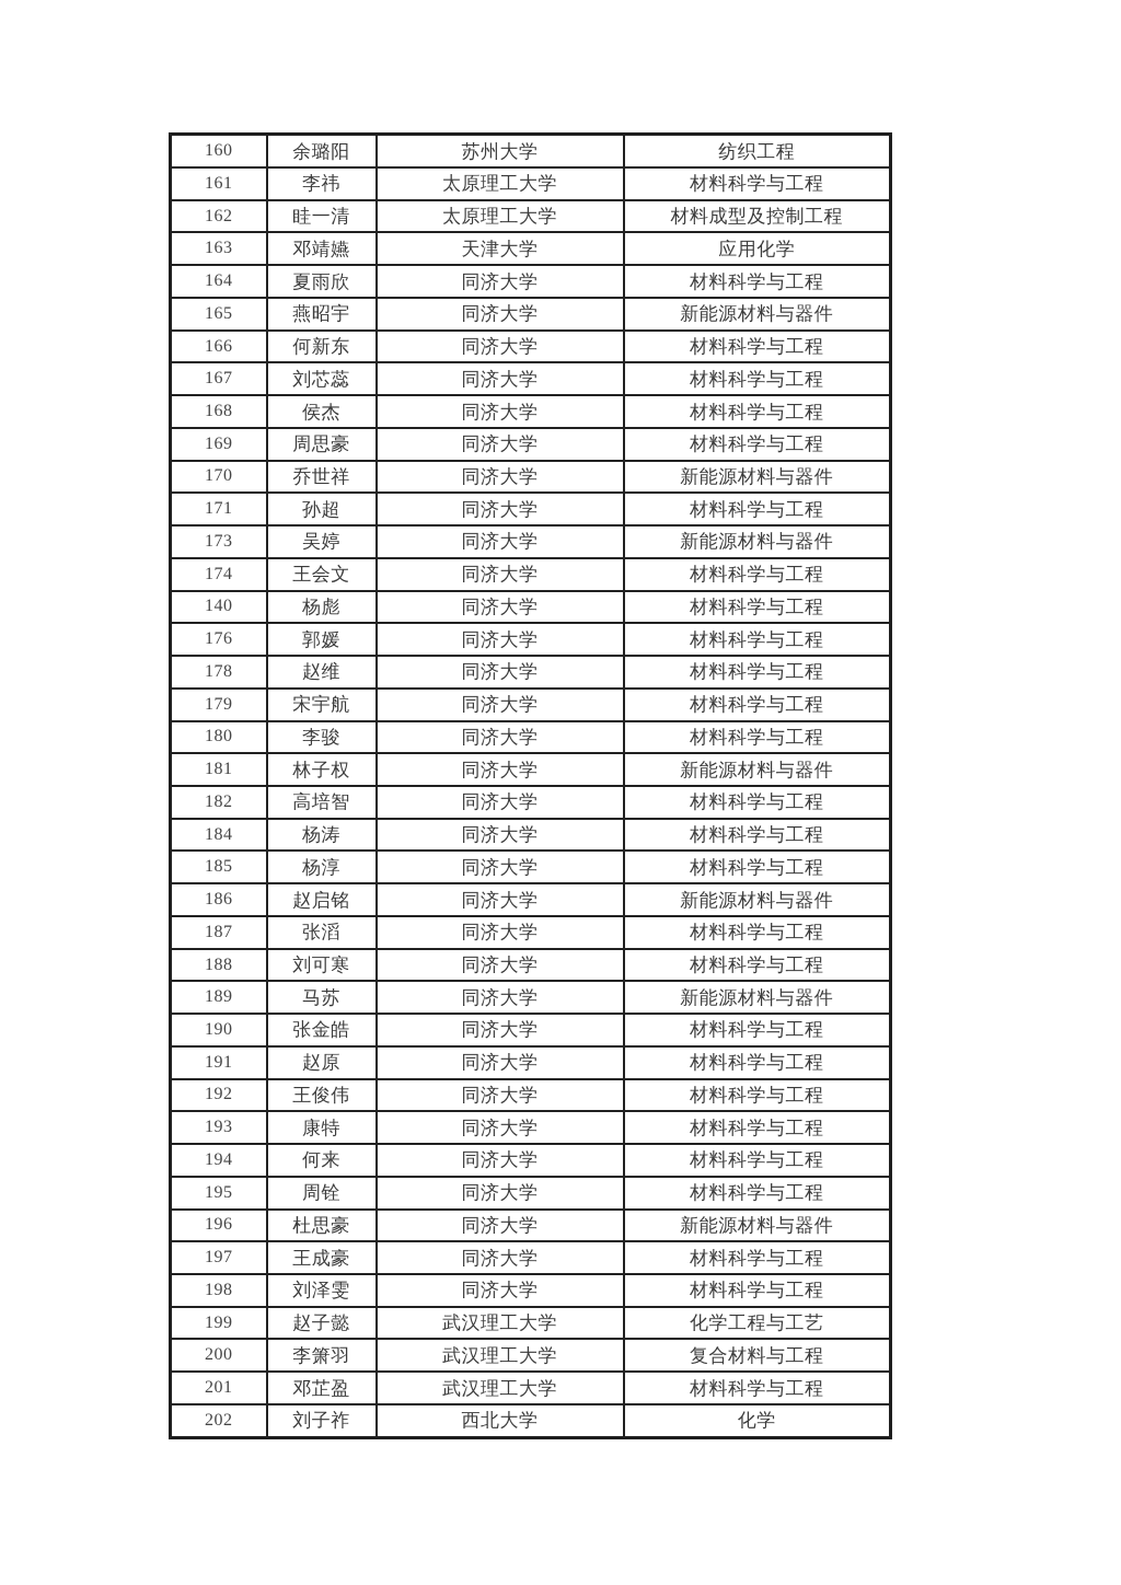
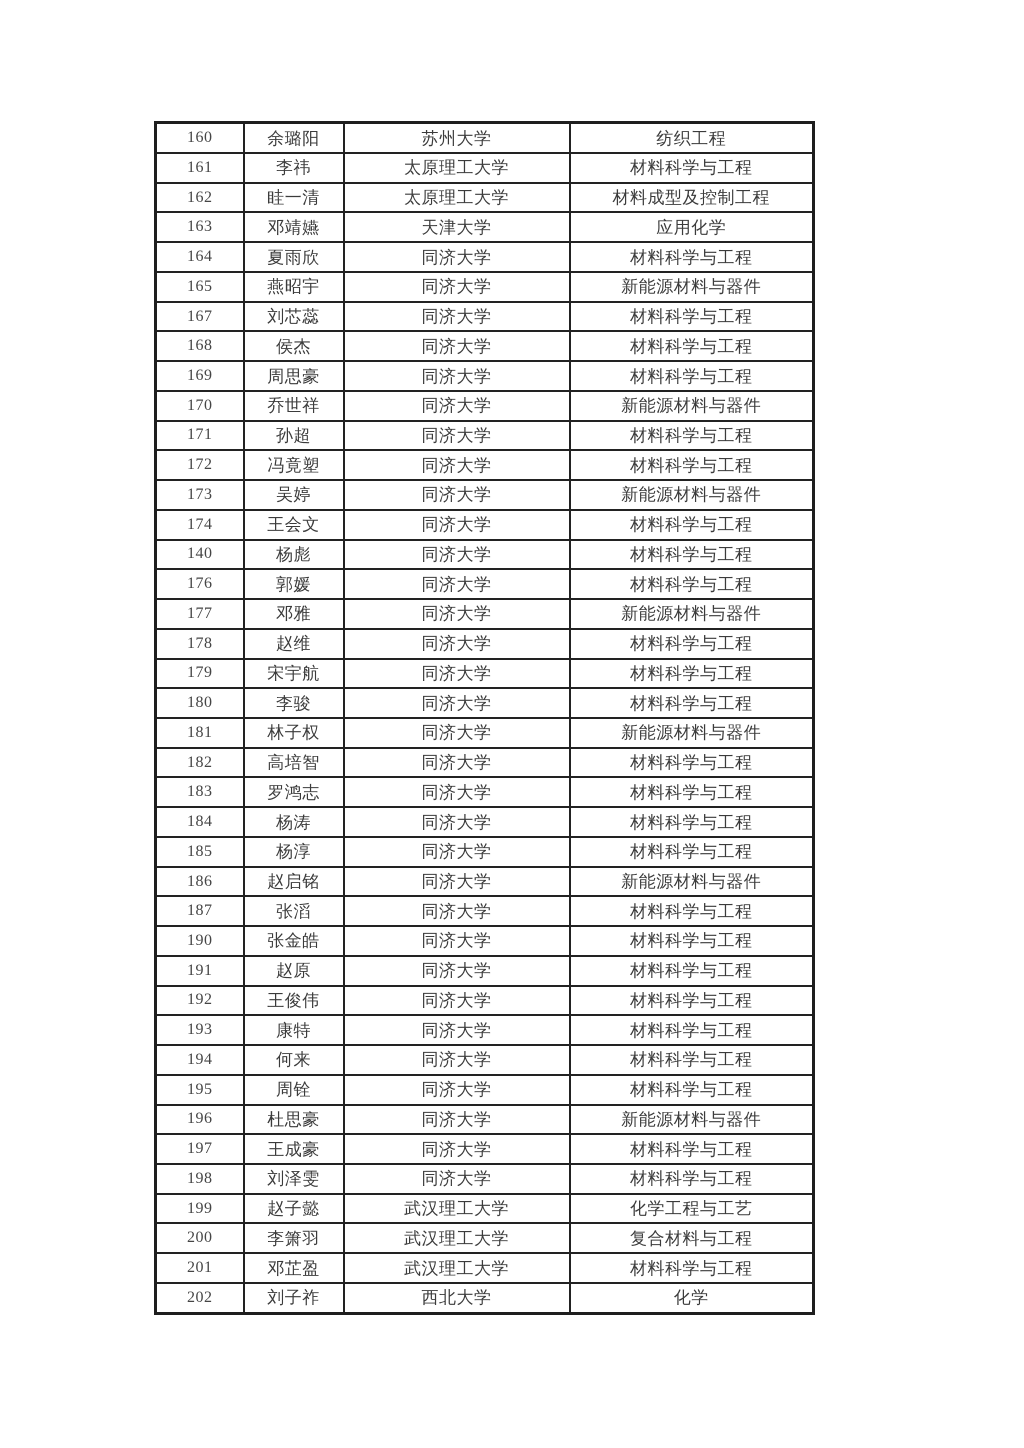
  160	余璐阳	苏州大学	纺织工程
  161	李祎	太原理工大学	材料科学与工程
  162	眭一清	太原理工大学	材料成型及控制工程
  163	邓靖嬿	天津大学	应用化学
  164	夏雨欣	同济大学	材料科学与工程
  165	燕昭宇	同济大学	新能源材料与器件
- 166	何新东	同济大学	材料科学与工程
  167	刘芯蕊	同济大学	材料科学与工程
  168	侯杰	同济大学	材料科学与工程
  169	周思豪	同济大学	材料科学与工程
  170	乔世祥	同济大学	新能源材料与器件
  171	孙超	同济大学	材料科学与工程
+ 172	冯竟塑	同济大学	材料科学与工程
  173	吴婷	同济大学	新能源材料与器件
  174	王会文	同济大学	材料科学与工程
  140	杨彪	同济大学	材料科学与工程
  176	郭媛	同济大学	材料科学与工程
+ 177	邓雅	同济大学	新能源材料与器件
  178	赵维	同济大学	材料科学与工程
  179	宋宇航	同济大学	材料科学与工程
  180	李骏	同济大学	材料科学与工程
  181	林子权	同济大学	新能源材料与器件
  182	高培智	同济大学	材料科学与工程
+ 183	罗鸿志	同济大学	材料科学与工程
  184	杨涛	同济大学	材料科学与工程
  185	杨淳	同济大学	材料科学与工程
  186	赵启铭	同济大学	新能源材料与器件
  187	张滔	同济大学	材料科学与工程
- 188	刘可寒	同济大学	材料科学与工程
- 189	马苏	同济大学	新能源材料与器件
  190	张金皓	同济大学	材料科学与工程
  191	赵原	同济大学	材料科学与工程
  192	王俊伟	同济大学	材料科学与工程
  193	康特	同济大学	材料科学与工程
  194	何来	同济大学	材料科学与工程
  195	周铨	同济大学	材料科学与工程
  196	杜思豪	同济大学	新能源材料与器件
  197	王成豪	同济大学	材料科学与工程
  198	刘泽雯	同济大学	材料科学与工程
  199	赵子懿	武汉理工大学	化学工程与工艺
  200	李箫羽	武汉理工大学	复合材料与工程
  201	邓芷盈	武汉理工大学	材料科学与工程
  202	刘子祚	西北大学	化学
